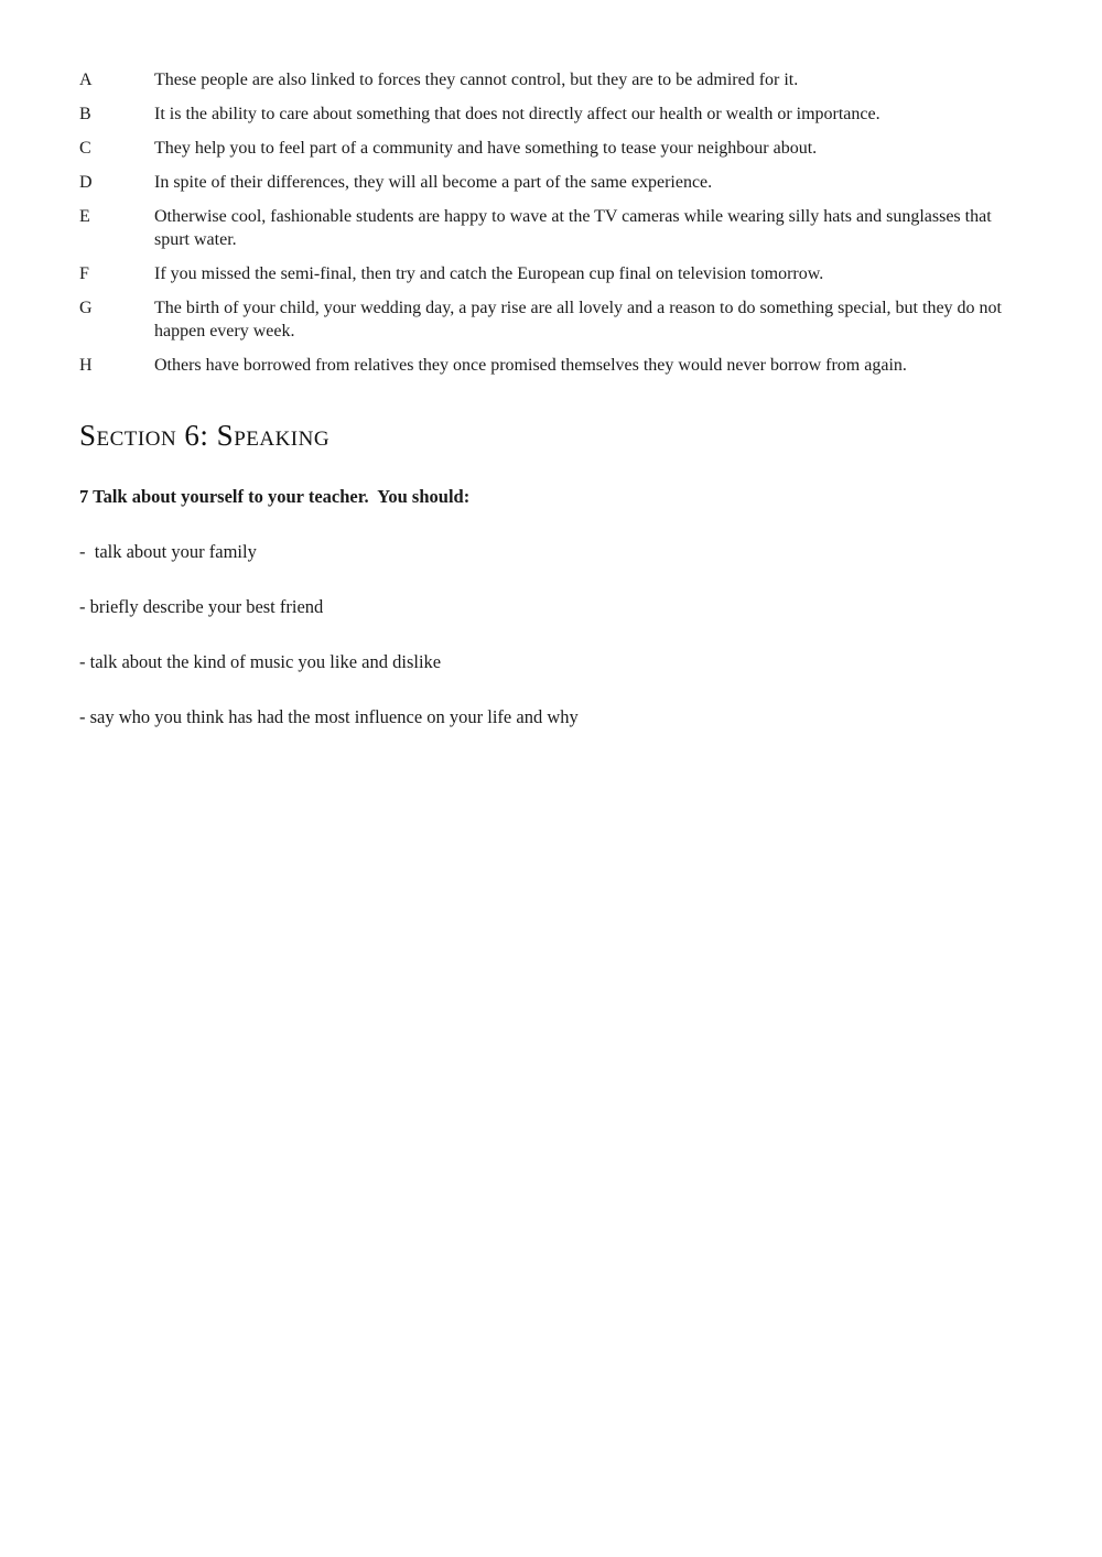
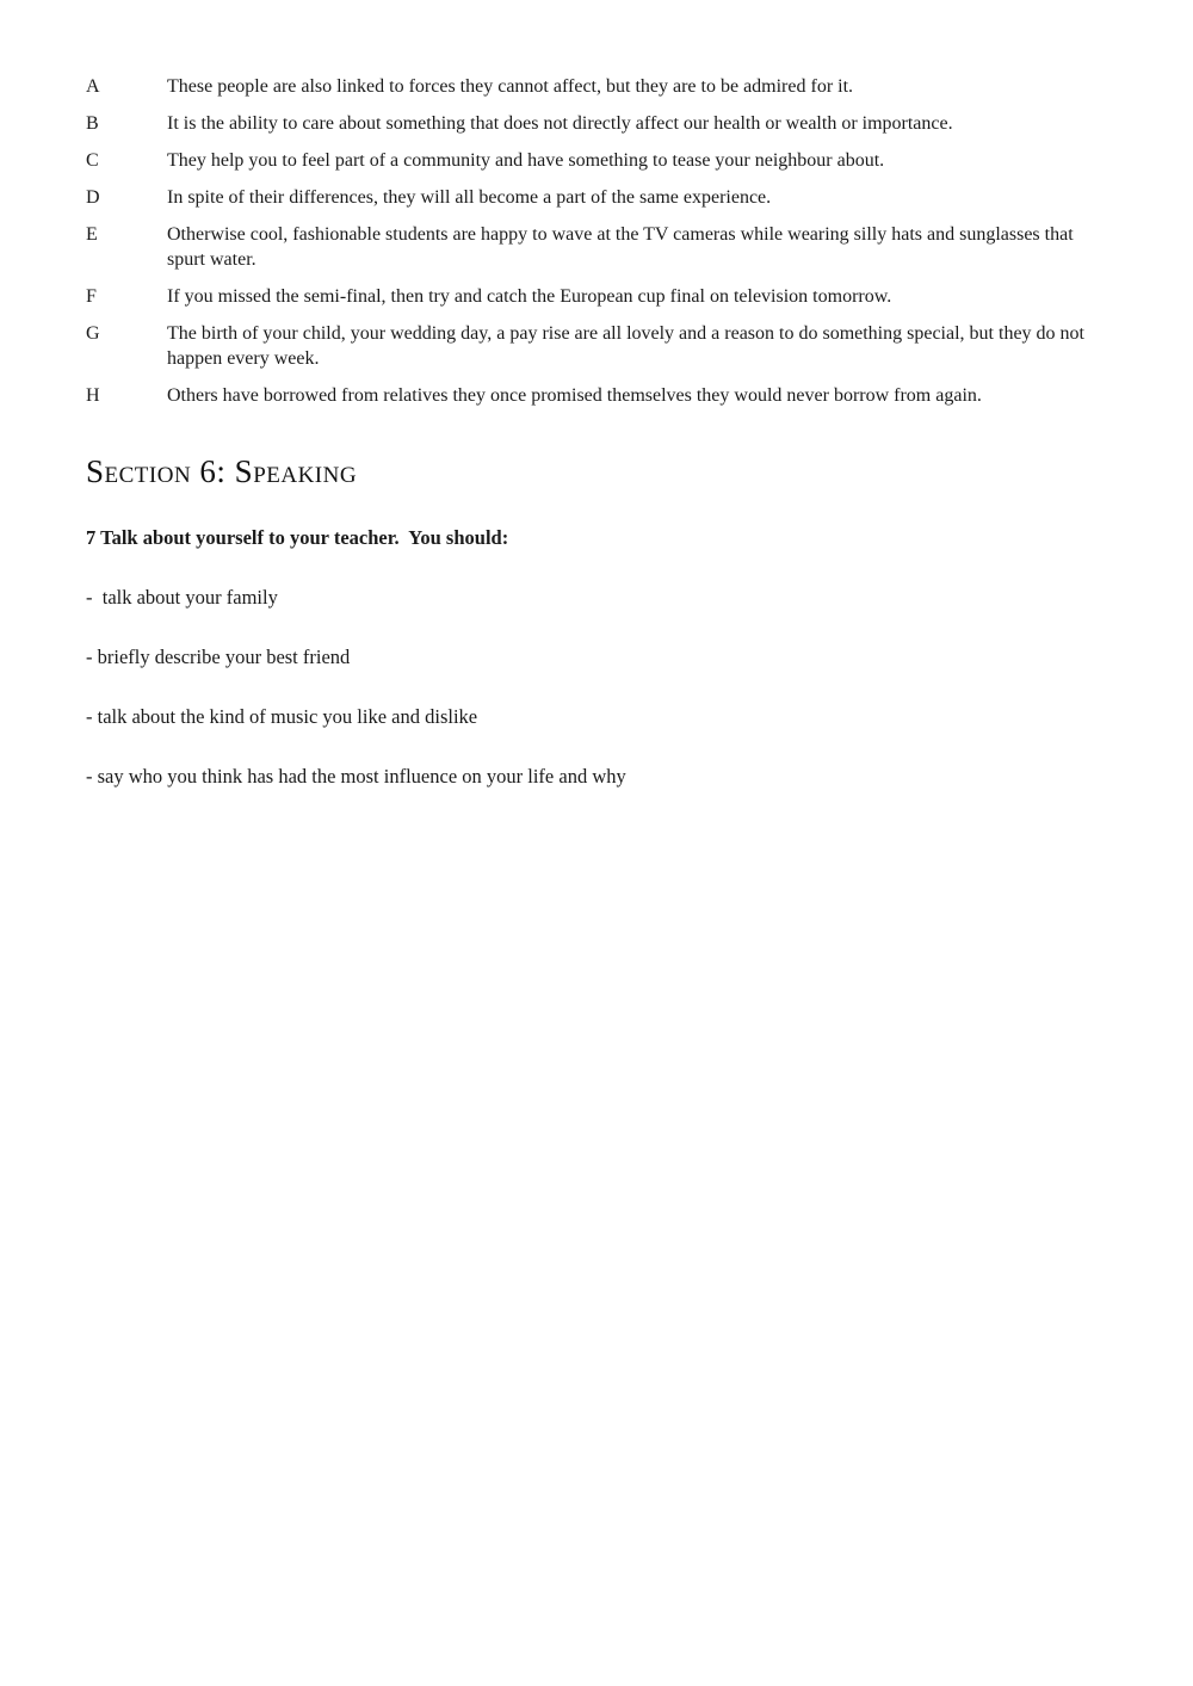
  A
- These people are also linked to forces they cannot control, but they are to be admired for it.
+ These people are also linked to forces they cannot affect, but they are to be admired for it.
  B
  It is the ability to care about something that does not directly affect our health or wealth or importance.
  C
  They help you to feel part of a community and have something to tease your neighbour about.
  D
  In spite of their differences, they will all become a part of the same experience.
  E
  Otherwise cool, fashionable students are happy to wave at the TV cameras while wearing silly hats and sunglasses that spurt water.
  F
  If you missed the semi-final, then try and catch the European cup final on television tomorrow.
  G
  The birth of your child, your wedding day, a pay rise are all lovely and a reason to do something special, but they do not happen every week.
  H
  Others have borrowed from relatives they once promised themselves they would never borrow from again.
  Section 6: Speaking
  7 Talk about yourself to your teacher. You should:
  - talk about your family
  - briefly describe your best friend
  - talk about the kind of music you like and dislike
  - say who you think has had the most influence on your life and why
